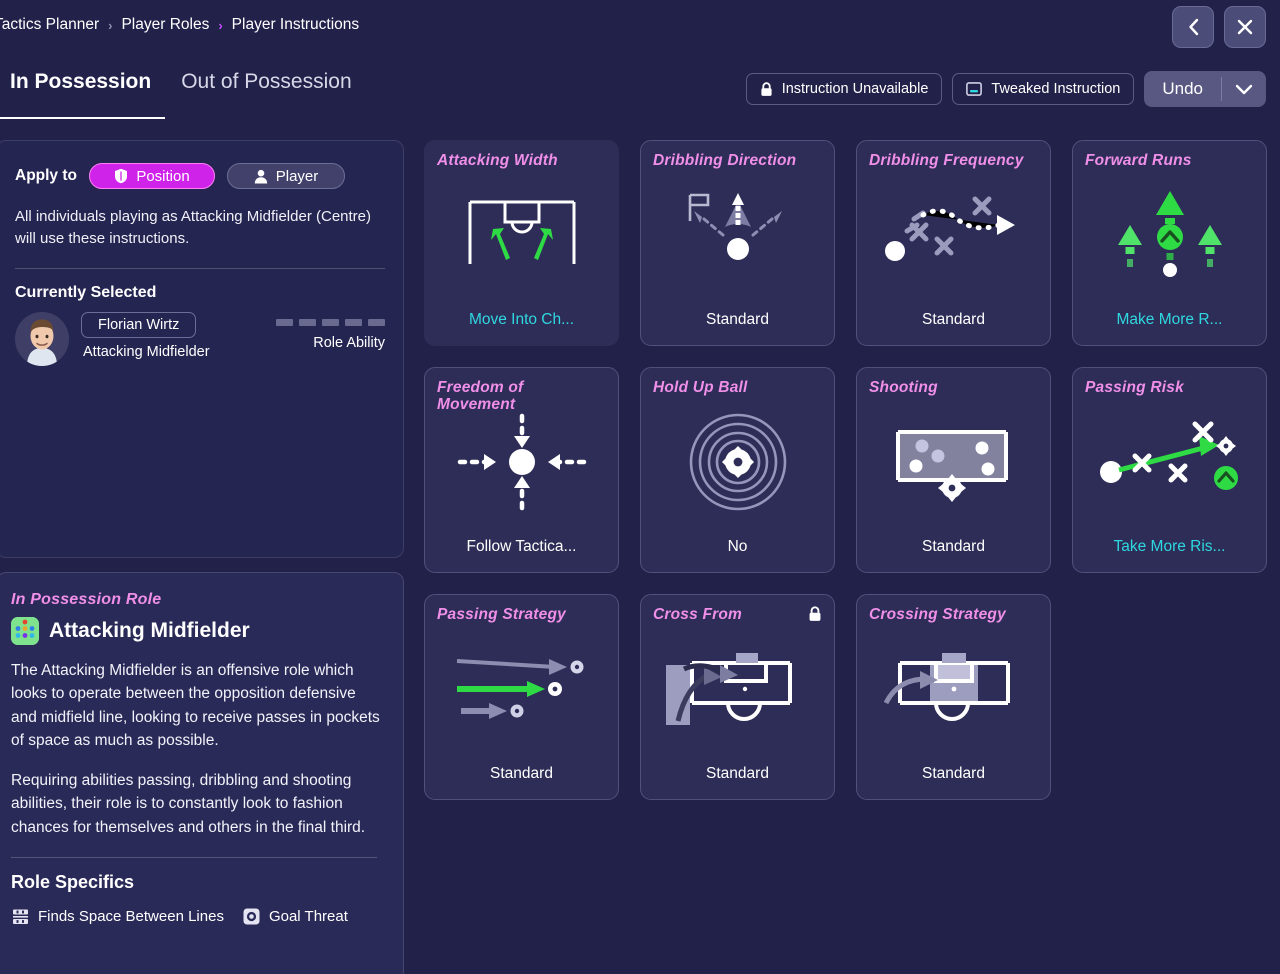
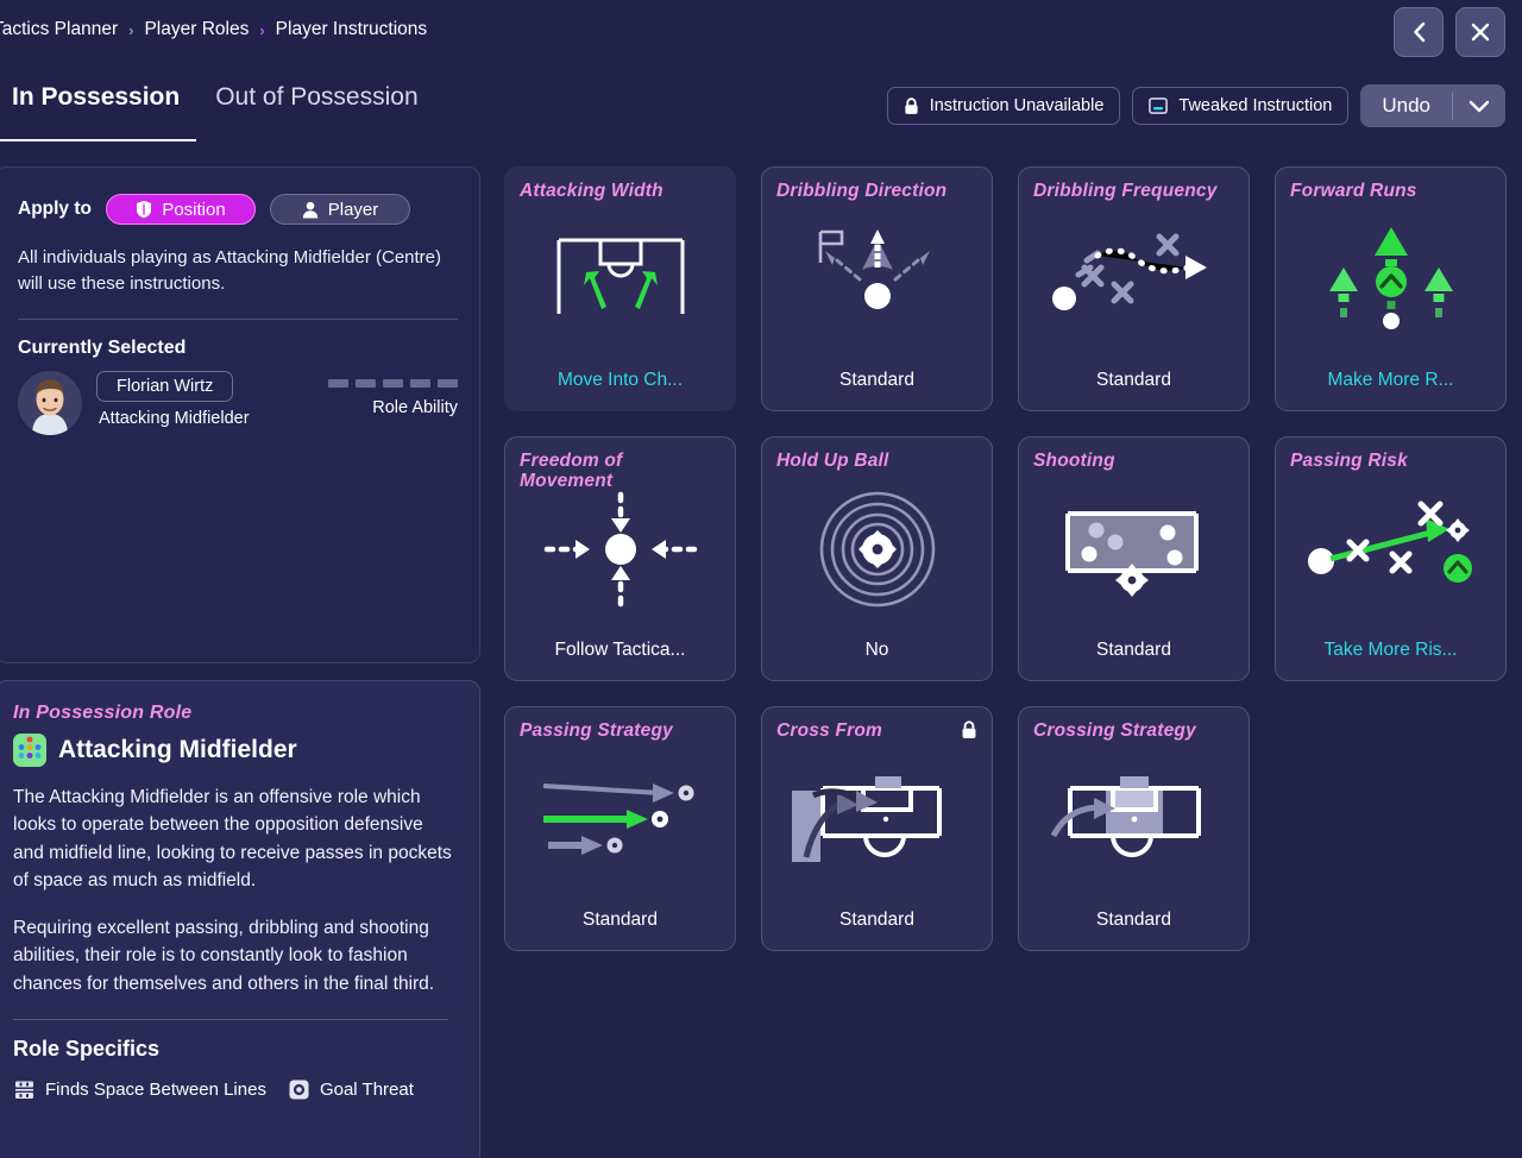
  actics Planner
  ›
  Player Roles
  ›
  Player Instructions
  In Possession
  Out of Possession
  Instruction Unavailable
  Tweaked Instruction
  Undo
  Apply to
  Position
  Player
  All individuals playing as Attacking Midfielder (Centre) will use these instructions.
  Currently Selected
  Florian Wirtz
  Attacking Midfielder
  Role Ability
  In Possession Role
  Attacking Midfielder
- The Attacking Midfielder is an offensive role which looks to operate between the opposition defensive and midfield line, looking to receive passes in pockets of space as much as possible.
+ The Attacking Midfielder is an offensive role which looks to operate between the opposition defensive and midfield line, looking to receive passes in pockets of space as much as midfield.
- Requiring abilities passing, dribbling and shooting abilities, their role is to constantly look to fashion chances for themselves and others in the final third.
+ Requiring excellent passing, dribbling and shooting abilities, their role is to constantly look to fashion chances for themselves and others in the final third.
  Role Specifics
  Finds Space Between Lines
  Goal Threat
  Attacking Width
  Move Into Ch...
  Dribbling Direction
  Standard
  Dribbling Frequency
  Standard
  Forward Runs
  Make More R...
  Freedom of Movement
  Follow Tactica...
  Hold Up Ball
  No
  Shooting
  Standard
  Passing Risk
  Take More Ris...
  Passing Strategy
  Standard
  Cross From
  Standard
  Crossing Strategy
  Standard
